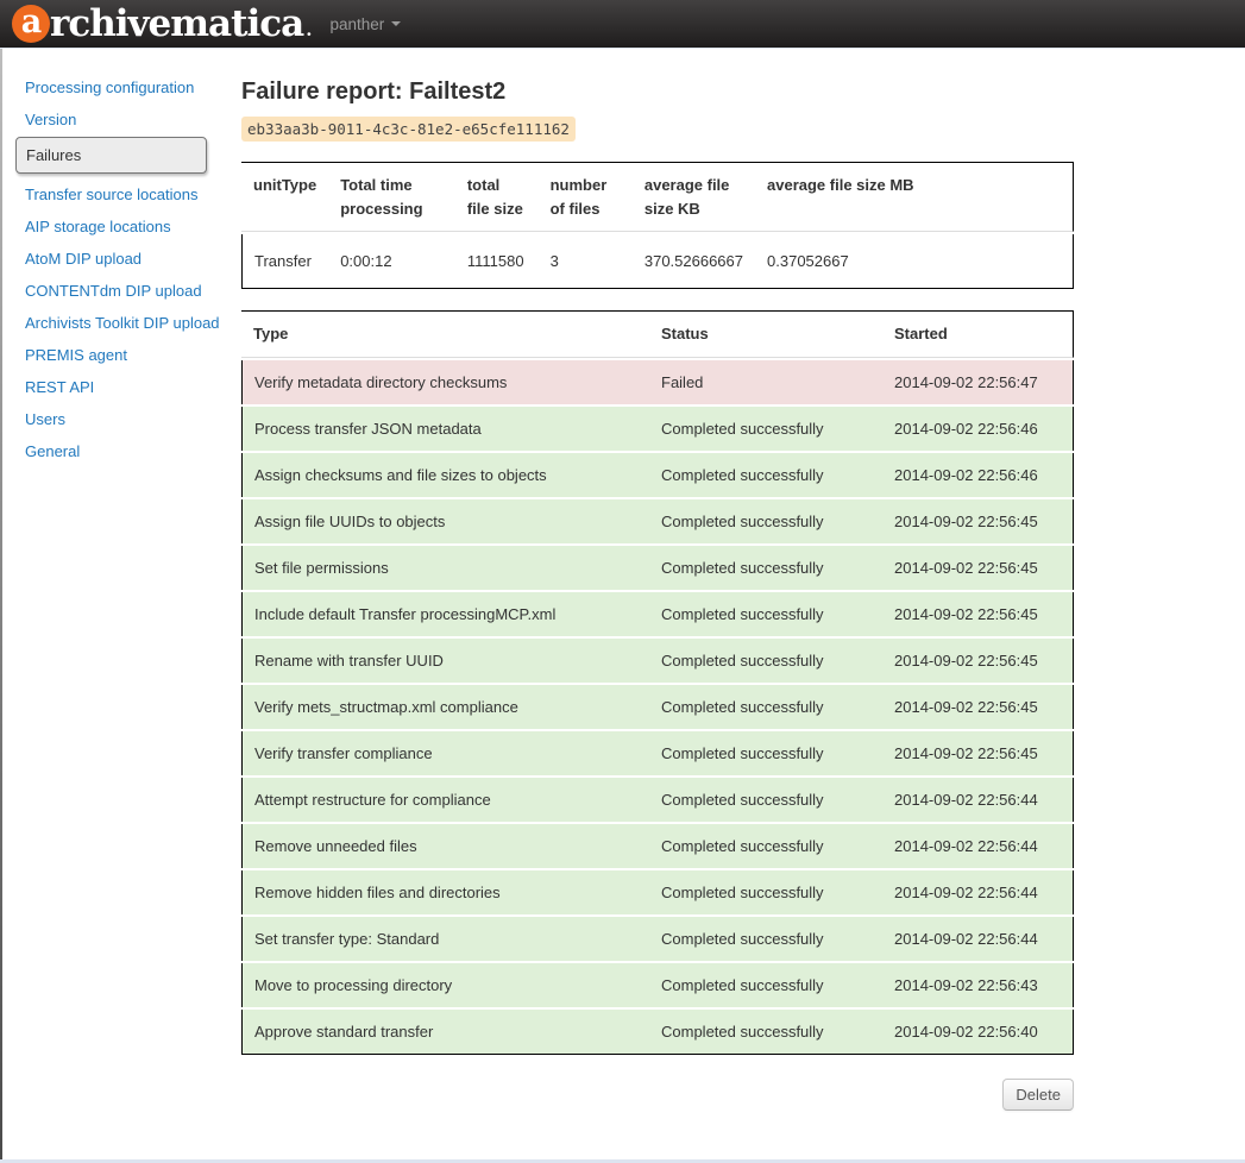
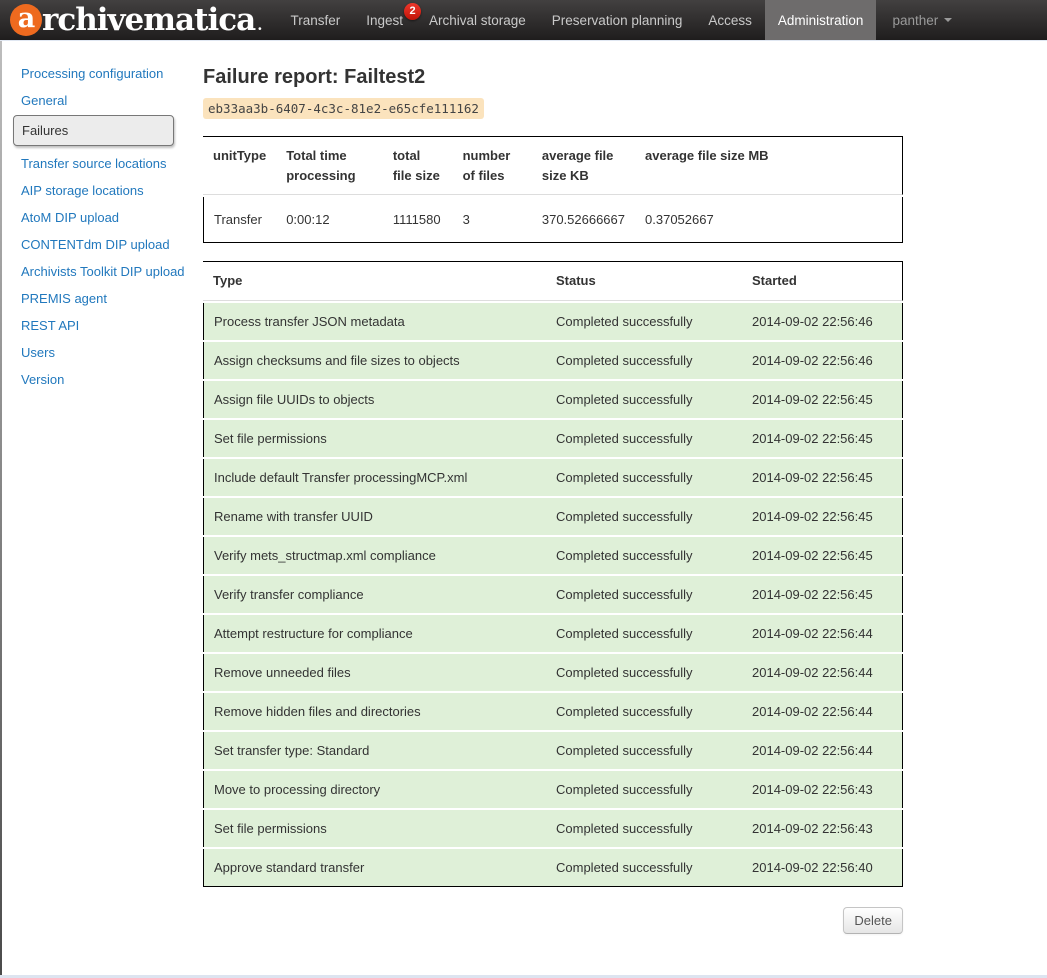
  a
  rchivematica
  .
+ Transfer
+ Ingest
+ 2
+ Archival storage
+ Preservation planning
+ Access
+ Administration
  panther
  Processing configuration
- Version
+ General
  Failures
  Transfer source locations
  AIP storage locations
  AtoM DIP upload
  CONTENTdm DIP upload
  Archivists Toolkit DIP upload
  PREMIS agent
  REST API
  Users
- General
+ Version
  Failure report: Failtest2
- eb33aa3b-9011-4c3c-81e2-e65cfe111162
+ eb33aa3b-6407-4c3c-81e2-e65cfe111162
  	unitType	Total time processing	total file size	number of files	average file size KB	average file size MB
  Transfer	0:00:12	1111580	3	370.52666667	0.37052667
  	Type	Status	Started
- Verify metadata directory checksums	Failed	2014-09-02 22:56:47
  Process transfer JSON metadata	Completed successfully	2014-09-02 22:56:46
  Assign checksums and file sizes to objects	Completed successfully	2014-09-02 22:56:46
  Assign file UUIDs to objects	Completed successfully	2014-09-02 22:56:45
  Set file permissions	Completed successfully	2014-09-02 22:56:45
  Include default Transfer processingMCP.xml	Completed successfully	2014-09-02 22:56:45
  Rename with transfer UUID	Completed successfully	2014-09-02 22:56:45
  Verify mets_structmap.xml compliance	Completed successfully	2014-09-02 22:56:45
  Verify transfer compliance	Completed successfully	2014-09-02 22:56:45
  Attempt restructure for compliance	Completed successfully	2014-09-02 22:56:44
  Remove unneeded files	Completed successfully	2014-09-02 22:56:44
  Remove hidden files and directories	Completed successfully	2014-09-02 22:56:44
  Set transfer type: Standard	Completed successfully	2014-09-02 22:56:44
  Move to processing directory	Completed successfully	2014-09-02 22:56:43
+ Set file permissions	Completed successfully	2014-09-02 22:56:43
  Approve standard transfer	Completed successfully	2014-09-02 22:56:40
  Delete
